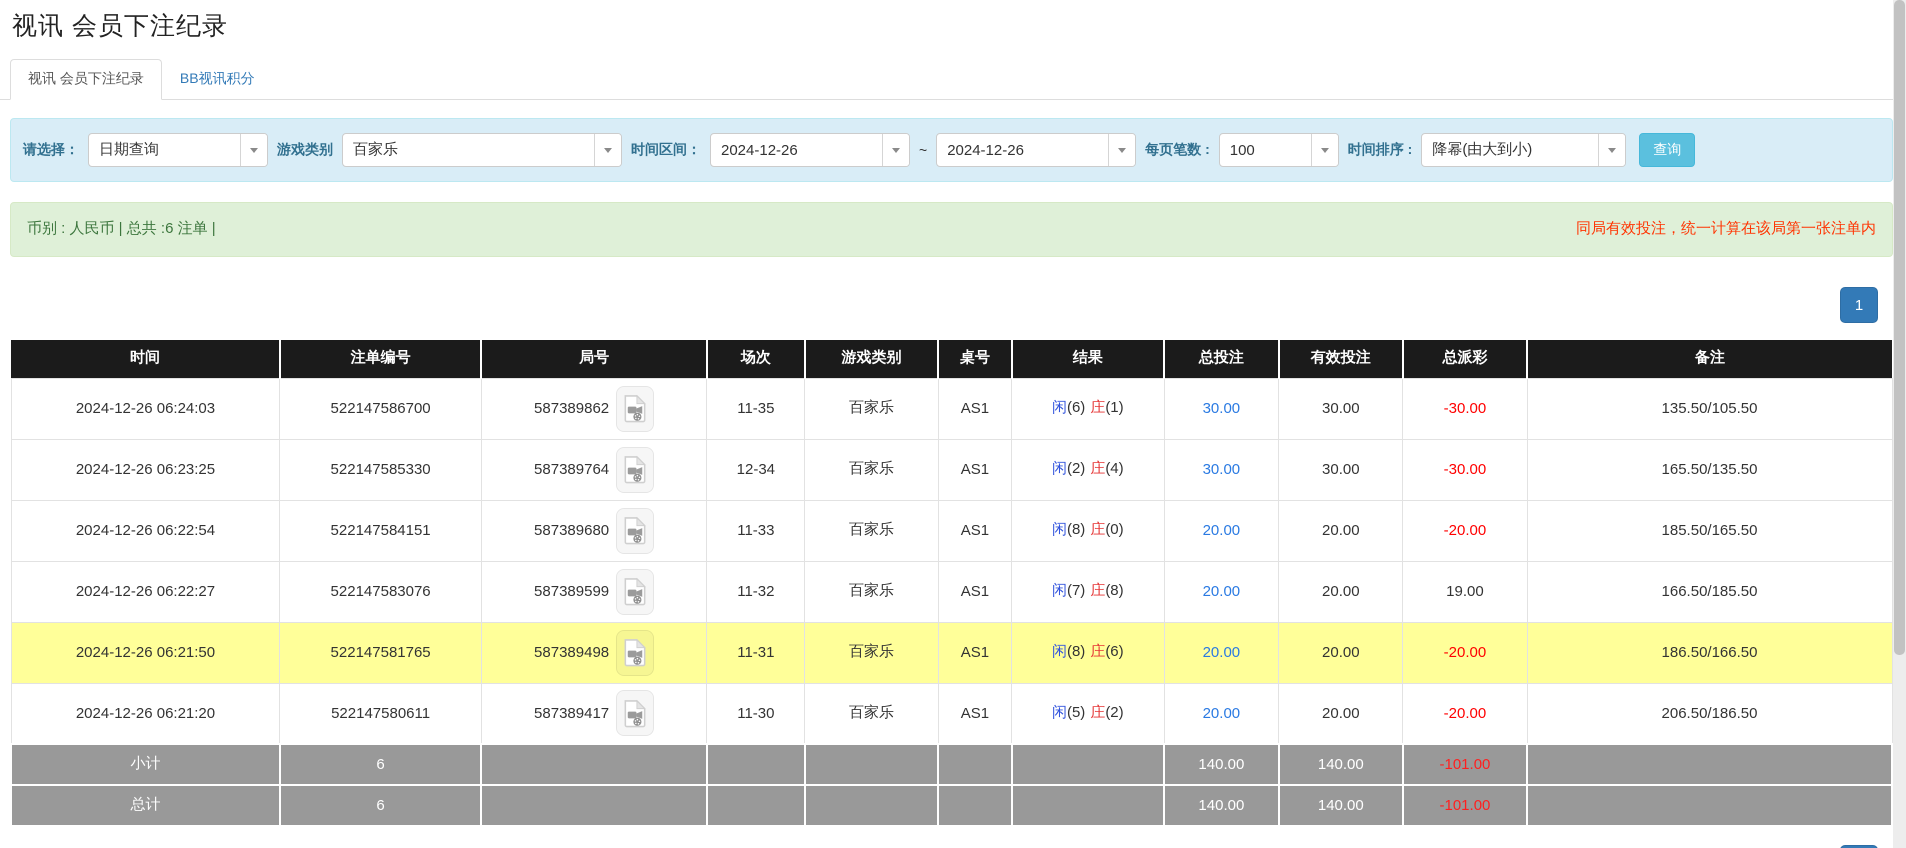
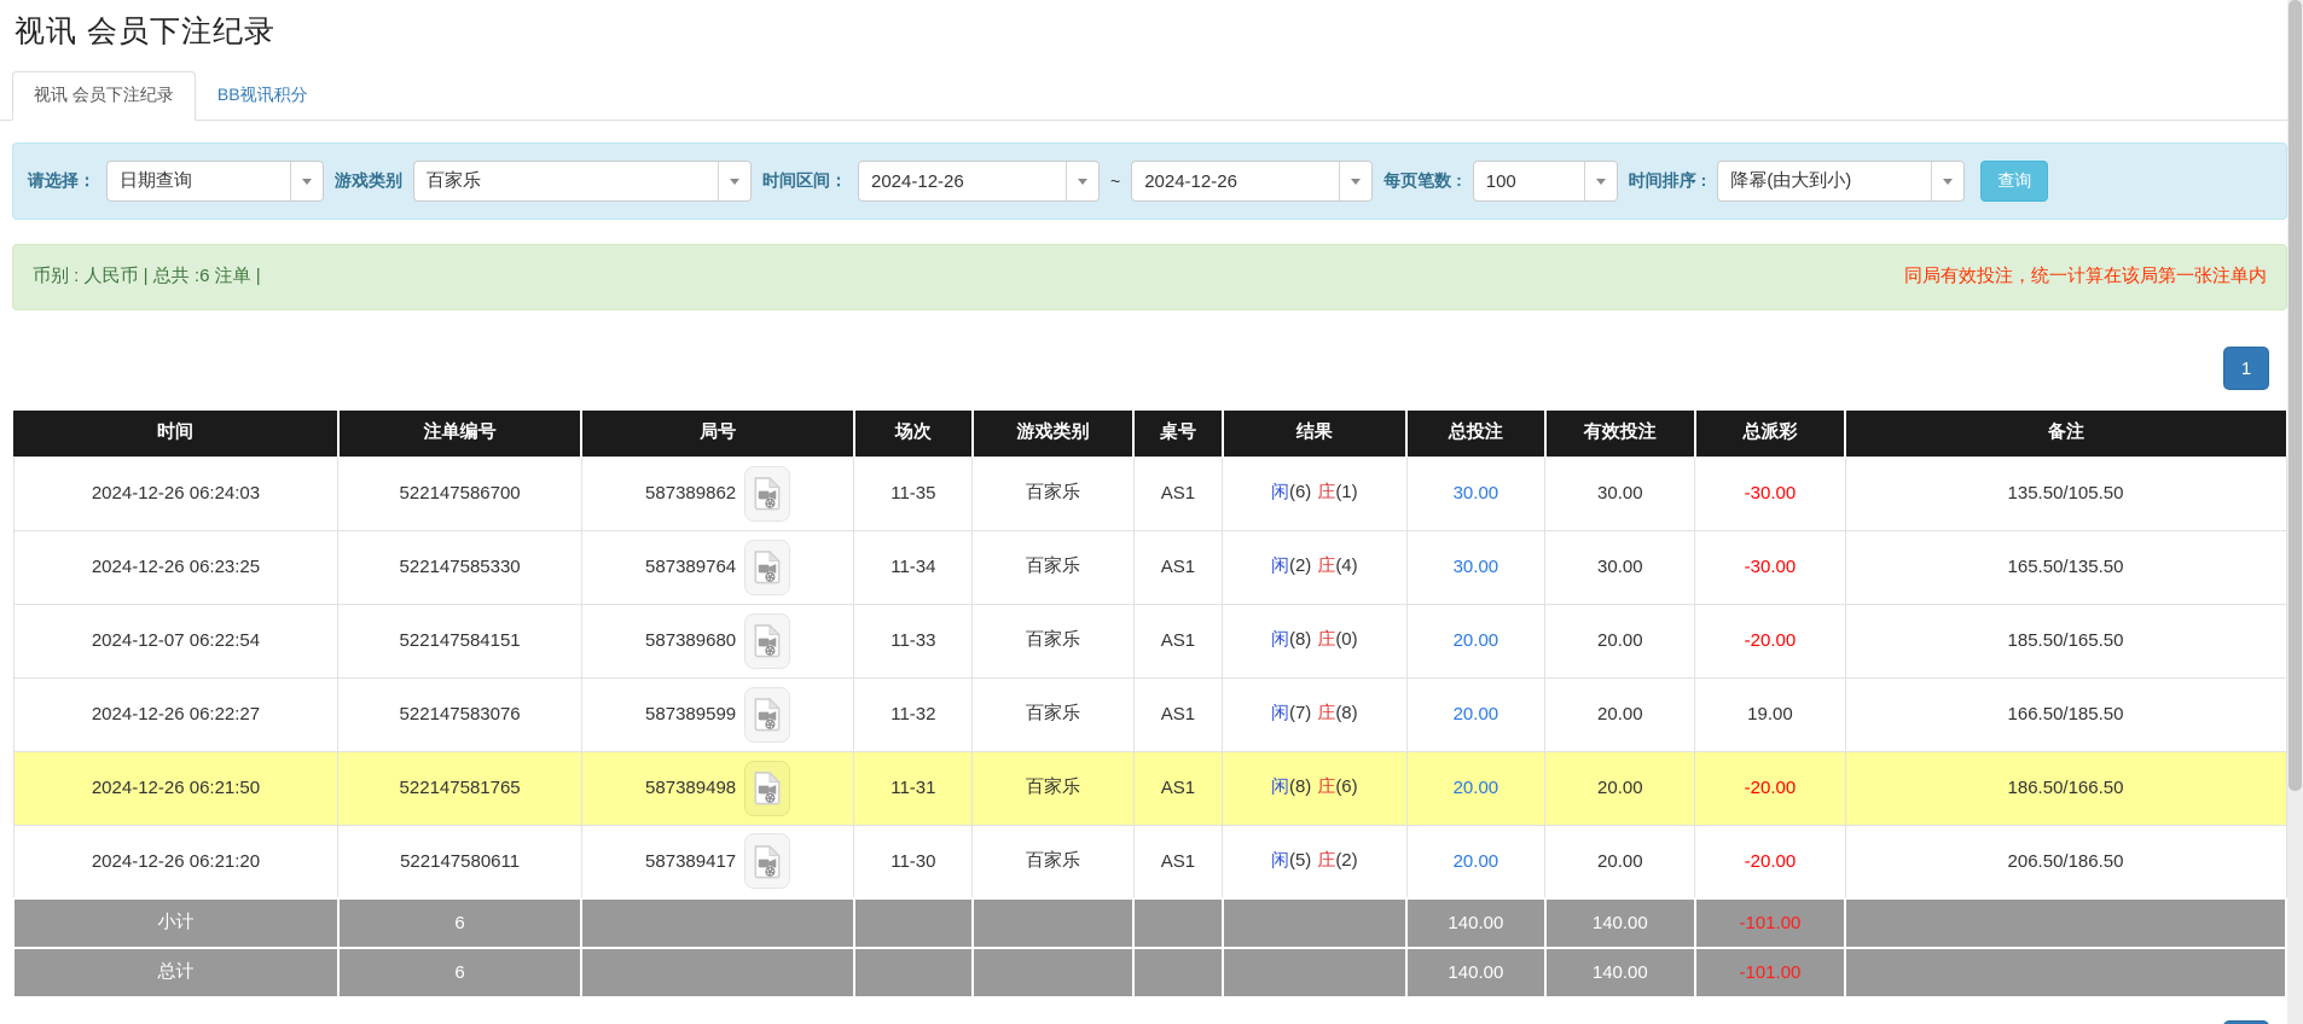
  视讯 会员下注纪录
  视讯 会员下注纪录
  BB视讯积分
  请选择：
  日期查询
  游戏类别
  百家乐
  时间区间：
  2024-12-26
  ~
  2024-12-26
  每页笔数 :
  100
  时间排序 :
  降幂(由大到小)
  查询
  币别 : 人民币 | 总共 :6 注单 |
  同局有效投注，统一计算在该局第一张注单内
  1
  时间	注单编号	局号	场次	游戏类别	桌号	结果	总投注	有效投注	总派彩	备注
  2024-12-26 06:24:03	522147586700	587389862	11-35	百家乐	AS1	闲(6) 庄(1)	30.00	30.00	-30.00	135.50/105.50
- 2024-12-26 06:23:25	522147585330	587389764	12-34	百家乐	AS1	闲(2) 庄(4)	30.00	30.00	-30.00	165.50/135.50
+ 2024-12-26 06:23:25	522147585330	587389764	11-34	百家乐	AS1	闲(2) 庄(4)	30.00	30.00	-30.00	165.50/135.50
- 2024-12-26 06:22:54	522147584151	587389680	11-33	百家乐	AS1	闲(8) 庄(0)	20.00	20.00	-20.00	185.50/165.50
+ 2024-12-07 06:22:54	522147584151	587389680	11-33	百家乐	AS1	闲(8) 庄(0)	20.00	20.00	-20.00	185.50/165.50
  2024-12-26 06:22:27	522147583076	587389599	11-32	百家乐	AS1	闲(7) 庄(8)	20.00	20.00	19.00	166.50/185.50
  2024-12-26 06:21:50	522147581765	587389498	11-31	百家乐	AS1	闲(8) 庄(6)	20.00	20.00	-20.00	186.50/166.50
  2024-12-26 06:21:20	522147580611	587389417	11-30	百家乐	AS1	闲(5) 庄(2)	20.00	20.00	-20.00	206.50/186.50
  小计	6						140.00	140.00	-101.00
  总计	6						140.00	140.00	-101.00
